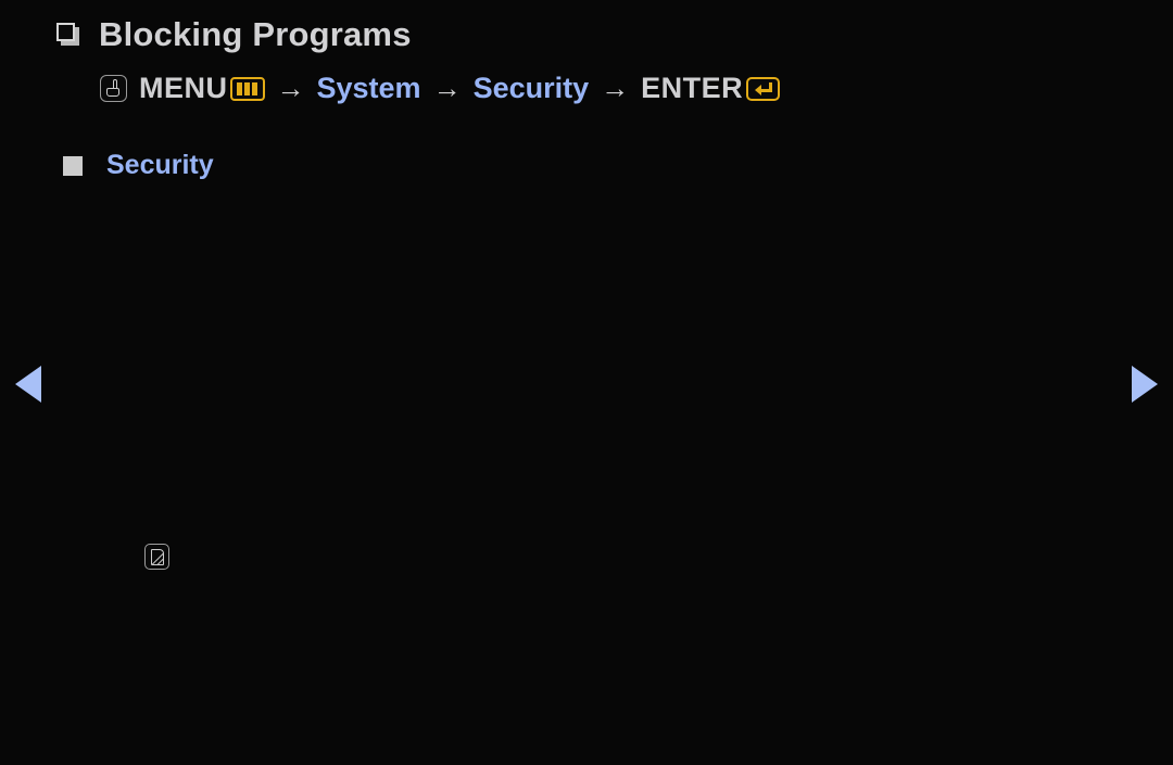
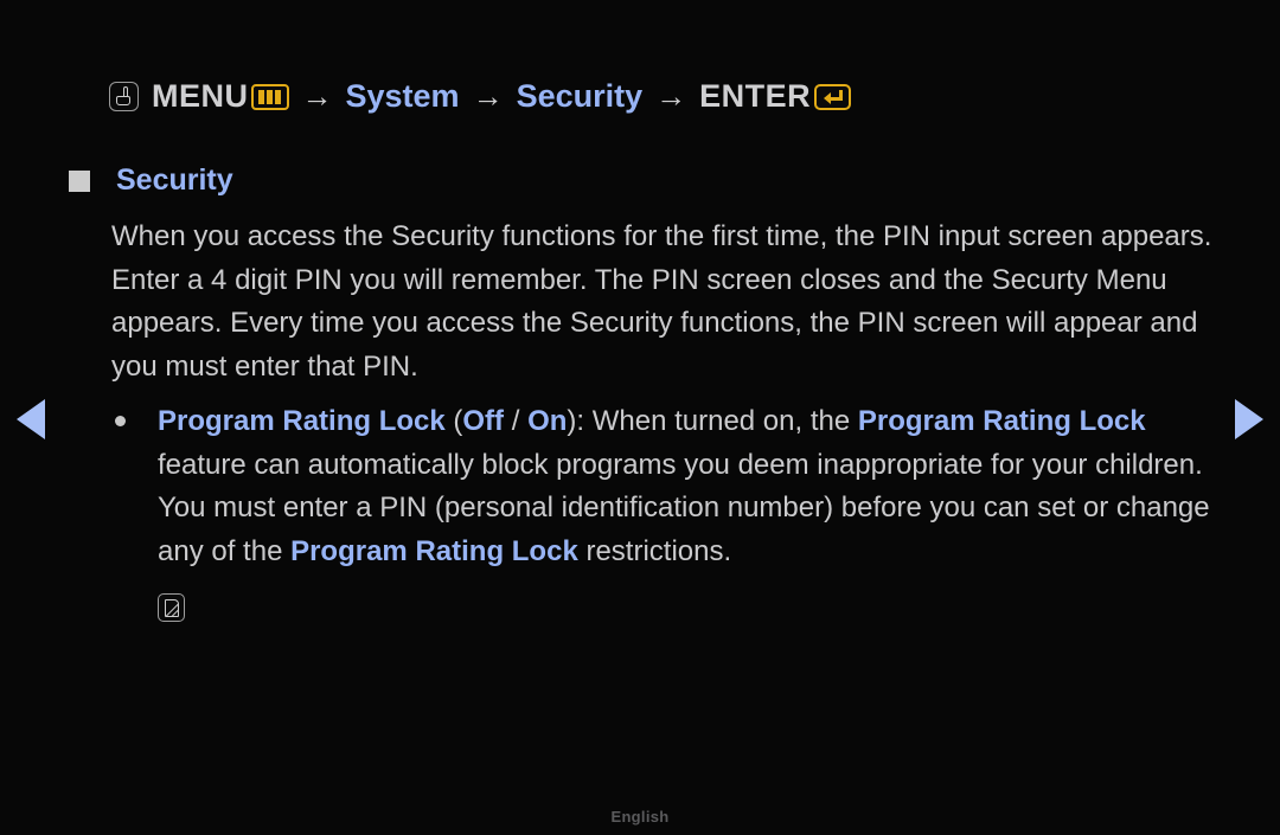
- Blocking Programs
  MENU
  →
  System
  →
  Security
  →
  ENTER
  Security
+ When you access the Security functions for the first time, the PIN input screen appears. Enter a 4 digit PIN you will remember. The PIN screen closes and the Securty Menu appears. Every time you access the Security functions, the PIN screen will appear and you must enter that PIN.
+ Program Rating Lock (Off / On): When turned on, the Program Rating Lock feature can automatically block programs you deem inappropriate for your children. You must enter a PIN (personal identification number) before you can set or change any of the Program Rating Lock restrictions.
+ English
